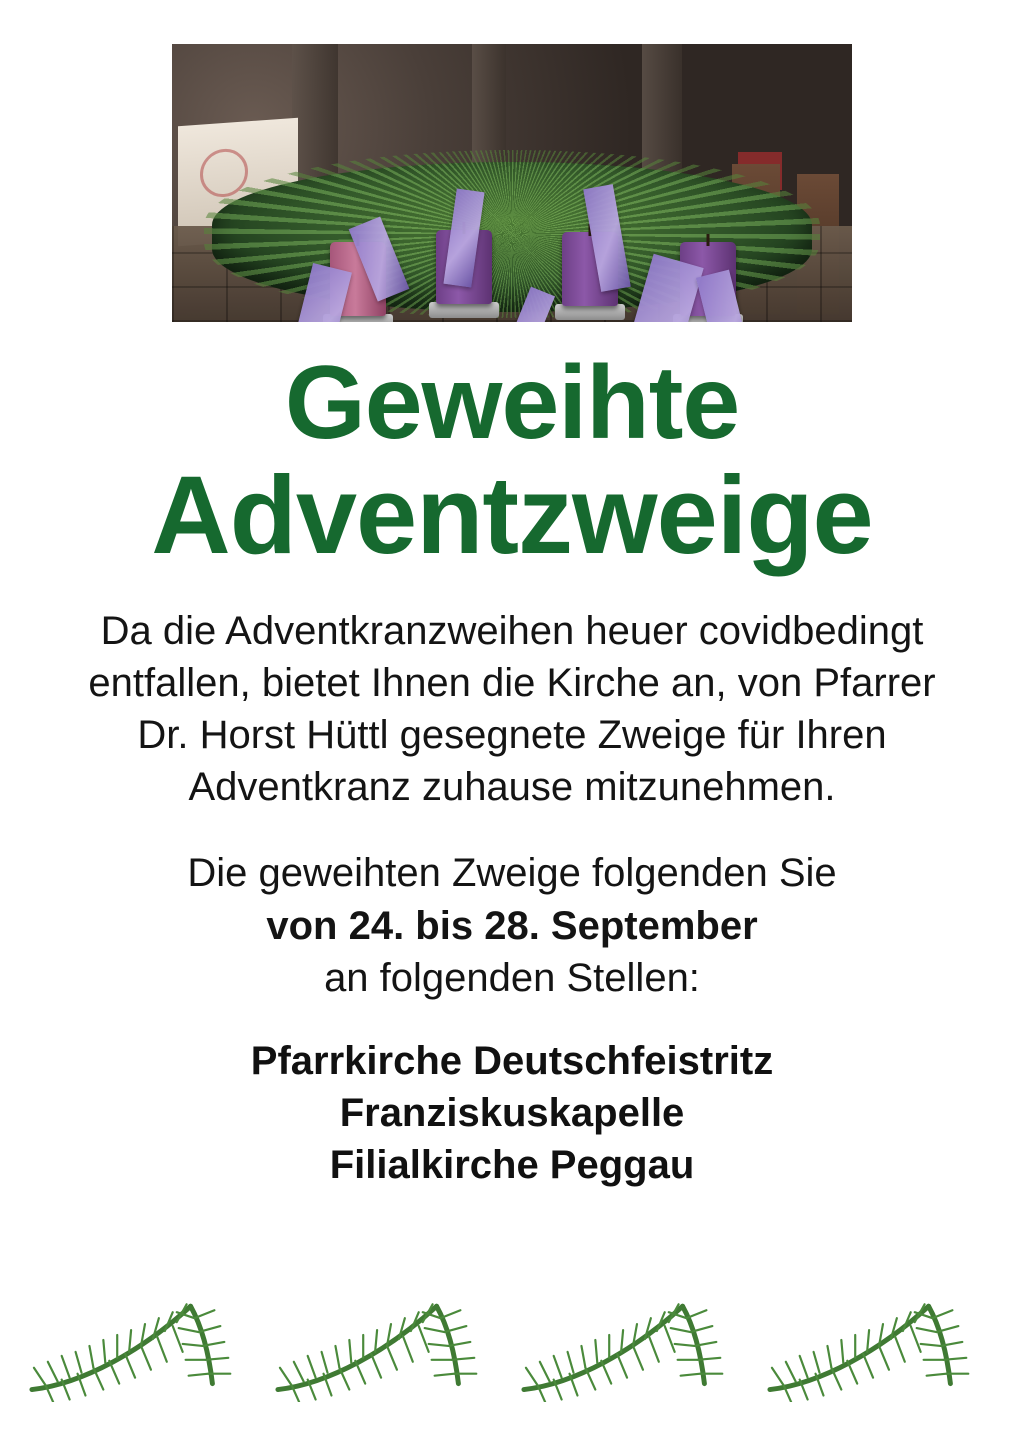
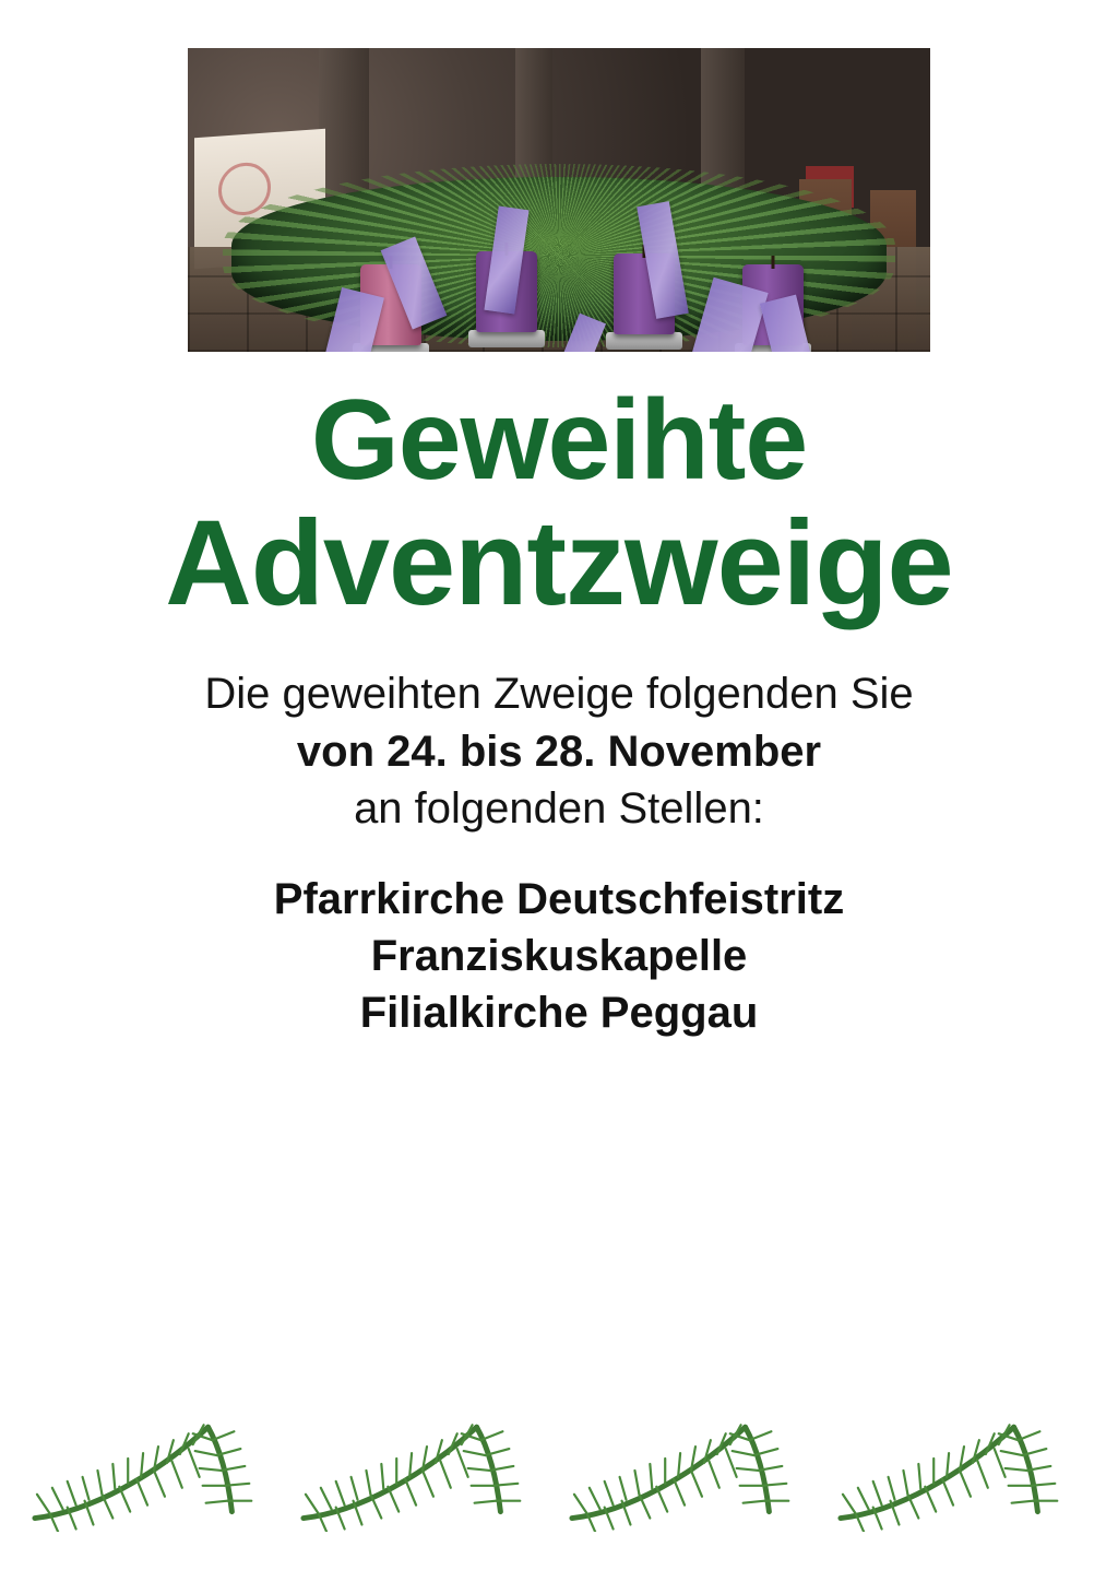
  Geweihte
  Adventzweige
- Da die Adventkranzweihen heuer covidbedingt entfallen, bietet Ihnen die Kirche an, von Pfarrer Dr. Horst Hüttl gesegnete Zweige für Ihren Adventkranz zuhause mitzunehmen.
  Die geweihten Zweige folgenden Sie
- von 24. bis 28. September
+ von 24. bis 28. November
  an folgenden Stellen:
  Pfarrkirche Deutschfeistritz
  Franziskuskapelle
  Filialkirche Peggau
